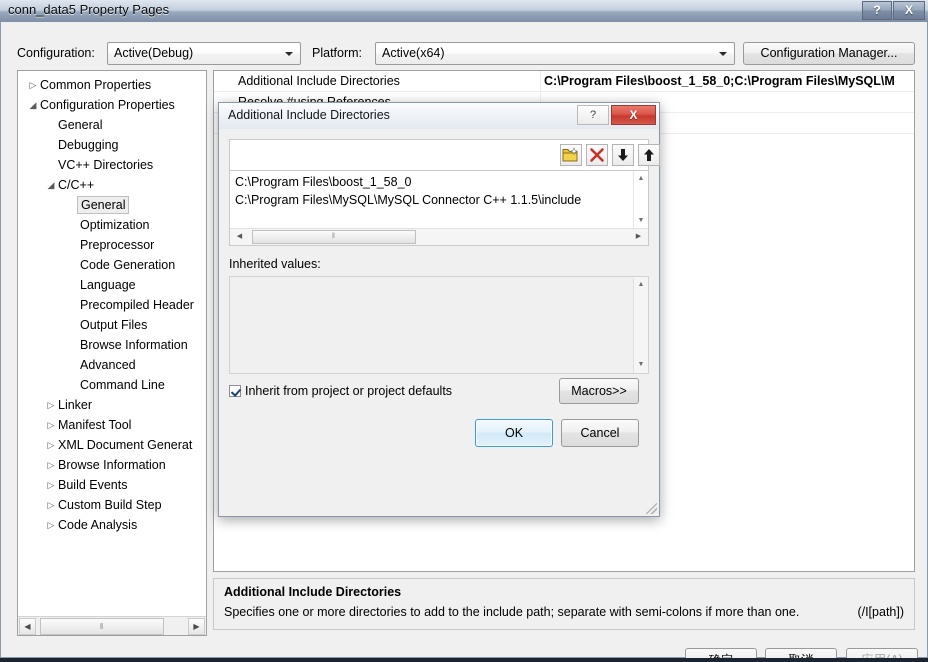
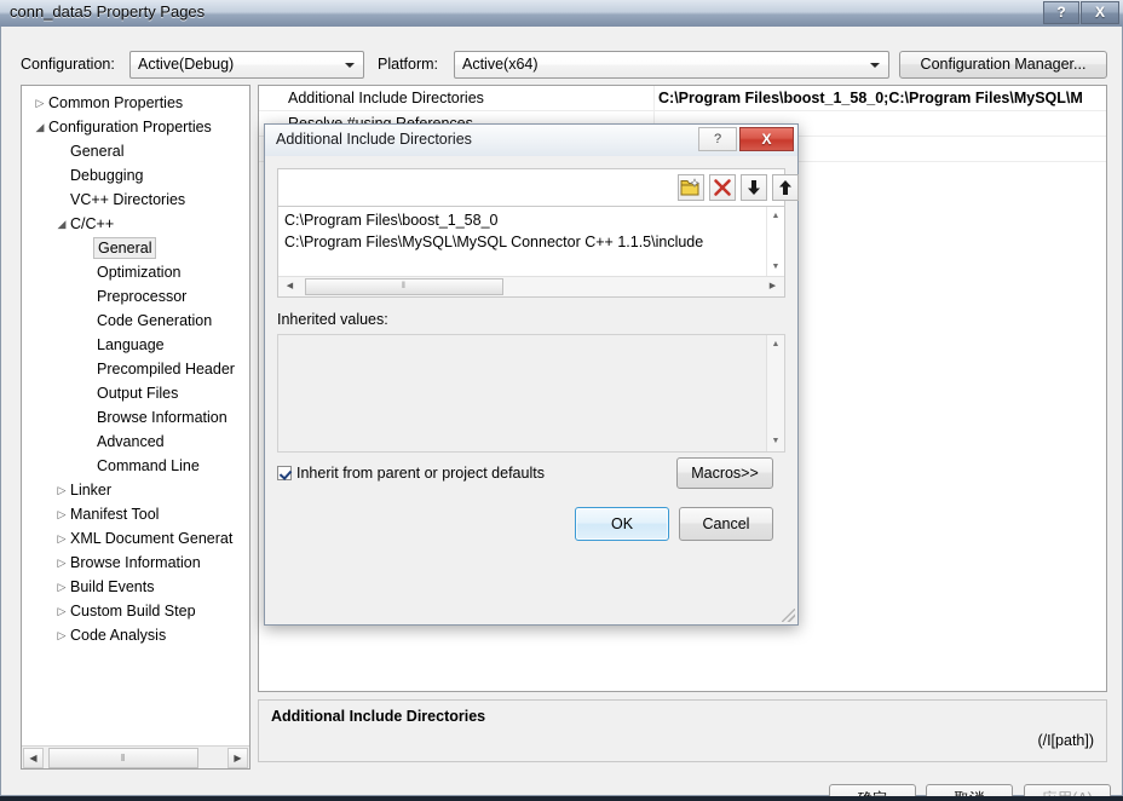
  conn_data5 Property Pages
  ?
  X
  Configuration:
  Active(Debug)
  Platform:
  Active(x64)
  Configuration Manager...
  ▷
  Common Properties
  ◢
  Configuration Properties
  General
  Debugging
  VC++ Directories
  ◢
  C/C++
  General
  Optimization
  Preprocessor
  Code Generation
  Language
  Precompiled Header
  Output Files
  Browse Information
  Advanced
  Command Line
  ▷
  Linker
  ▷
  Manifest Tool
  ▷
  XML Document Generat
  ▷
  Browse Information
  ▷
  Build Events
  ▷
  Custom Build Step
  ▷
  Code Analysis
  ◀
  ‖
  ▶
  Additional Include Directories
  C:\Program Files\boost_1_58_0;C:\Program Files\MySQL\M
  Additional Include Directories
- Specifies one or more directories to add to the include path; separate with semi-colons if more than one.
  (/I[path])
  Additional Include Directories
  ?
  X
  C:\Program Files\boost_1_58_0
  C:\Program Files\MySQL\MySQL Connector C++ 1.1.5\include
  Inherited values:
- Inherit from project or project defaults
+ Inherit from parent or project defaults
  Macros>>
  OK
  Cancel
